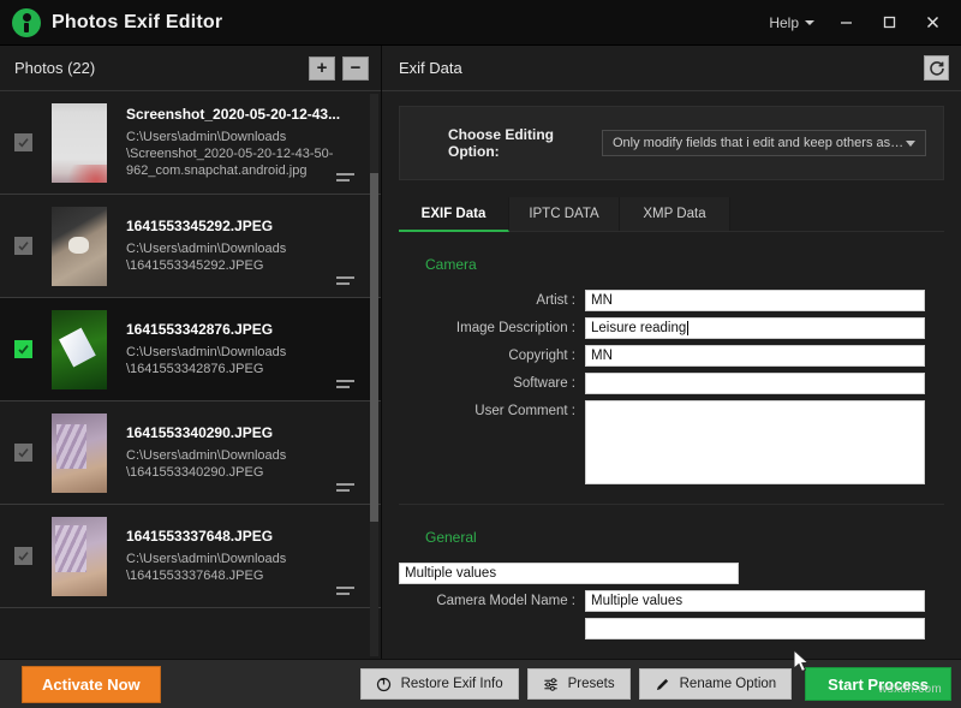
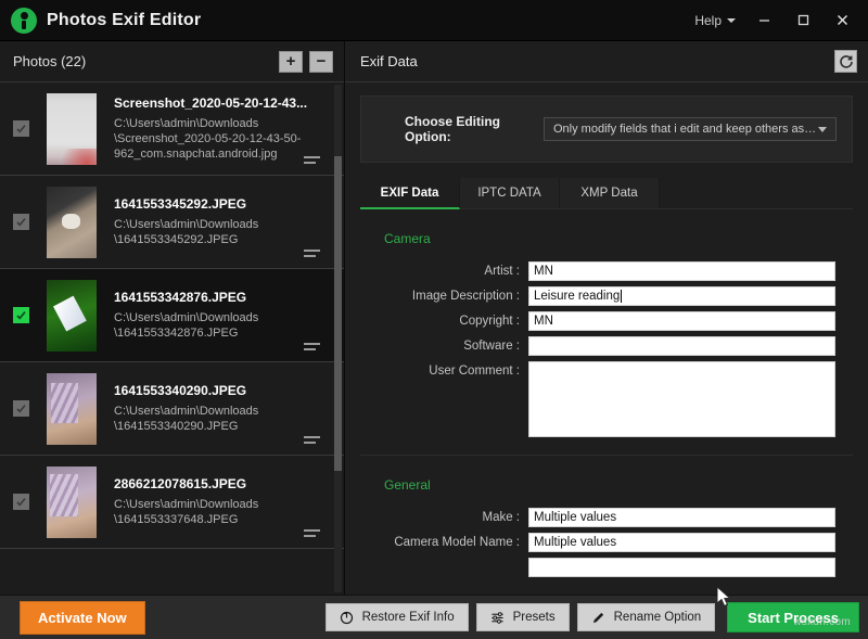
  Photos Exif Editor
  Help
  Photos (22)
  +
  −
  Screenshot_2020-05-20-12-43...
  C:\Users\admin\Downloads
  \Screenshot_2020-05-20-12-43-50-
  962_com.snapchat.android.jpg
  1641553345292.JPEG
  C:\Users\admin\Downloads
  \1641553345292.JPEG
  1641553342876.JPEG
  C:\Users\admin\Downloads
  \1641553342876.JPEG
  1641553340290.JPEG
  C:\Users\admin\Downloads
  \1641553340290.JPEG
- 1641553337648.JPEG
+ 2866212078615.JPEG
  C:\Users\admin\Downloads
  \1641553337648.JPEG
  Exif Data
  Choose Editing Option:
  Only modify fields that i edit and keep others as it i
  EXIF Data
  IPTC DATA
  XMP Data
  Camera
  Artist :
  MN
  Image Description :
  Leisure reading
  Copyright :
  MN
  Software :
  User Comment :
  General
+ Make :
  Multiple values
  Camera Model Name :
  Multiple values
  Activate Now
  Restore Exif Info
  Presets
  Rename Option
  Start Process
  wsxdn.com
